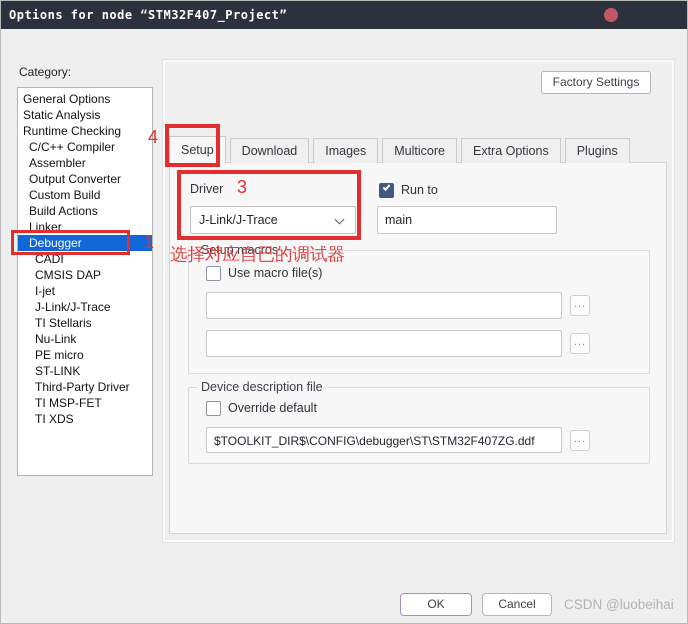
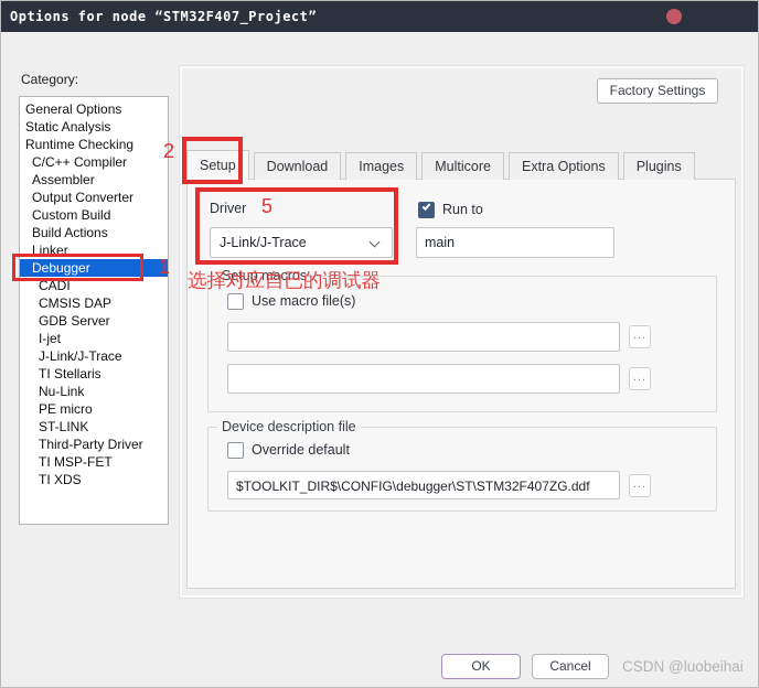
  Options for node “STM32F407_Project”
  Category:
  General Options
  Static Analysis
  Runtime Checking
  C/C++ Compiler
  Assembler
  Output Converter
  Custom Build
  Build Actions
  Linker
  Debugger
  CADI
  CMSIS DAP
+ GDB Server
  I-jet
  J-Link/J-Trace
  TI Stellaris
  Nu-Link
  PE micro
  ST-LINK
  Third-Party Driver
  TI MSP-FET
  TI XDS
  Factory Settings
  Setup
  Download
  Images
  Multicore
  Extra Options
  Plugins
  Driver
  J-Link/J-Trace
  Run to
  main
  Setup macros
  Use macro file(s)
  ...
  ...
  Device description file
  Override default
  $TOOLKIT_DIR$\CONFIG\debugger\ST\STM32F407ZG.ddf
  ...
  1
- 4
+ 2
- 3
+ 5
  选择对应自已的调试器
  OK
  Cancel
  CSDN @luobeihai
